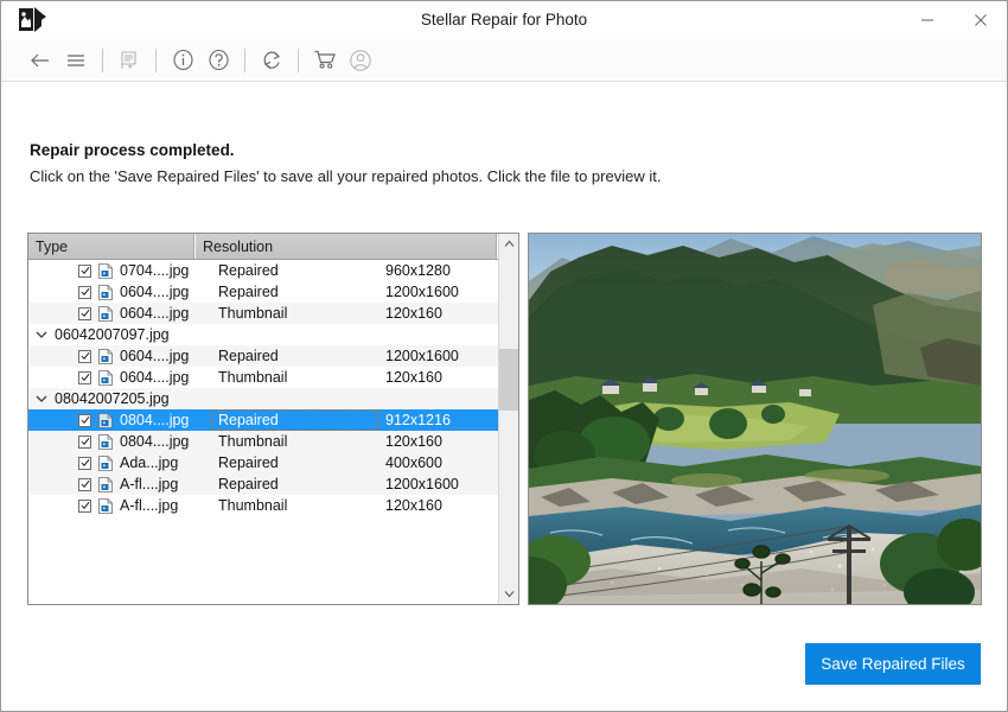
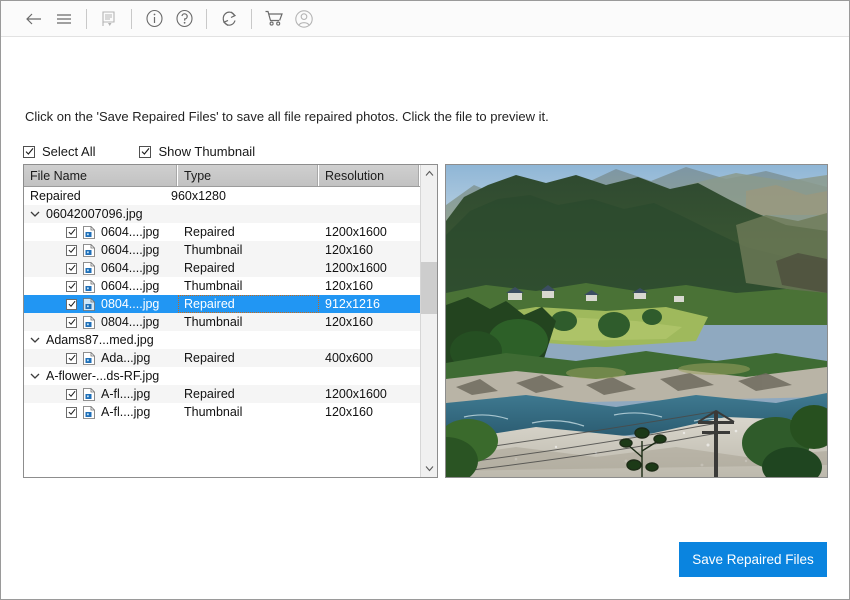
- Stellar Repair for Photo
- Repair process completed.
- Click on the 'Save Repaired Files' to save all your repaired photos. Click the file to preview it.
+ Click on the 'Save Repaired Files' to save all file repaired photos. Click the file to preview it.
+ Select All
+ Show Thumbnail
+ File Name
  Type
  Resolution
- 0704....jpg
  Repaired
  960x1280
+ 06042007096.jpg
  0604....jpg
  Repaired
  1200x1600
  0604....jpg
  Thumbnail
  120x160
- 06042007097.jpg
  0604....jpg
  Repaired
  1200x1600
  0604....jpg
  Thumbnail
  120x160
- 08042007205.jpg
  0804....jpg
  Repaired
  912x1216
  0804....jpg
  Thumbnail
  120x160
+ Adams87...med.jpg
  Ada...jpg
  Repaired
  400x600
+ A-flower-...ds-RF.jpg
  A-fl....jpg
  Repaired
  1200x1600
  A-fl....jpg
  Thumbnail
  120x160
  Save Repaired Files
